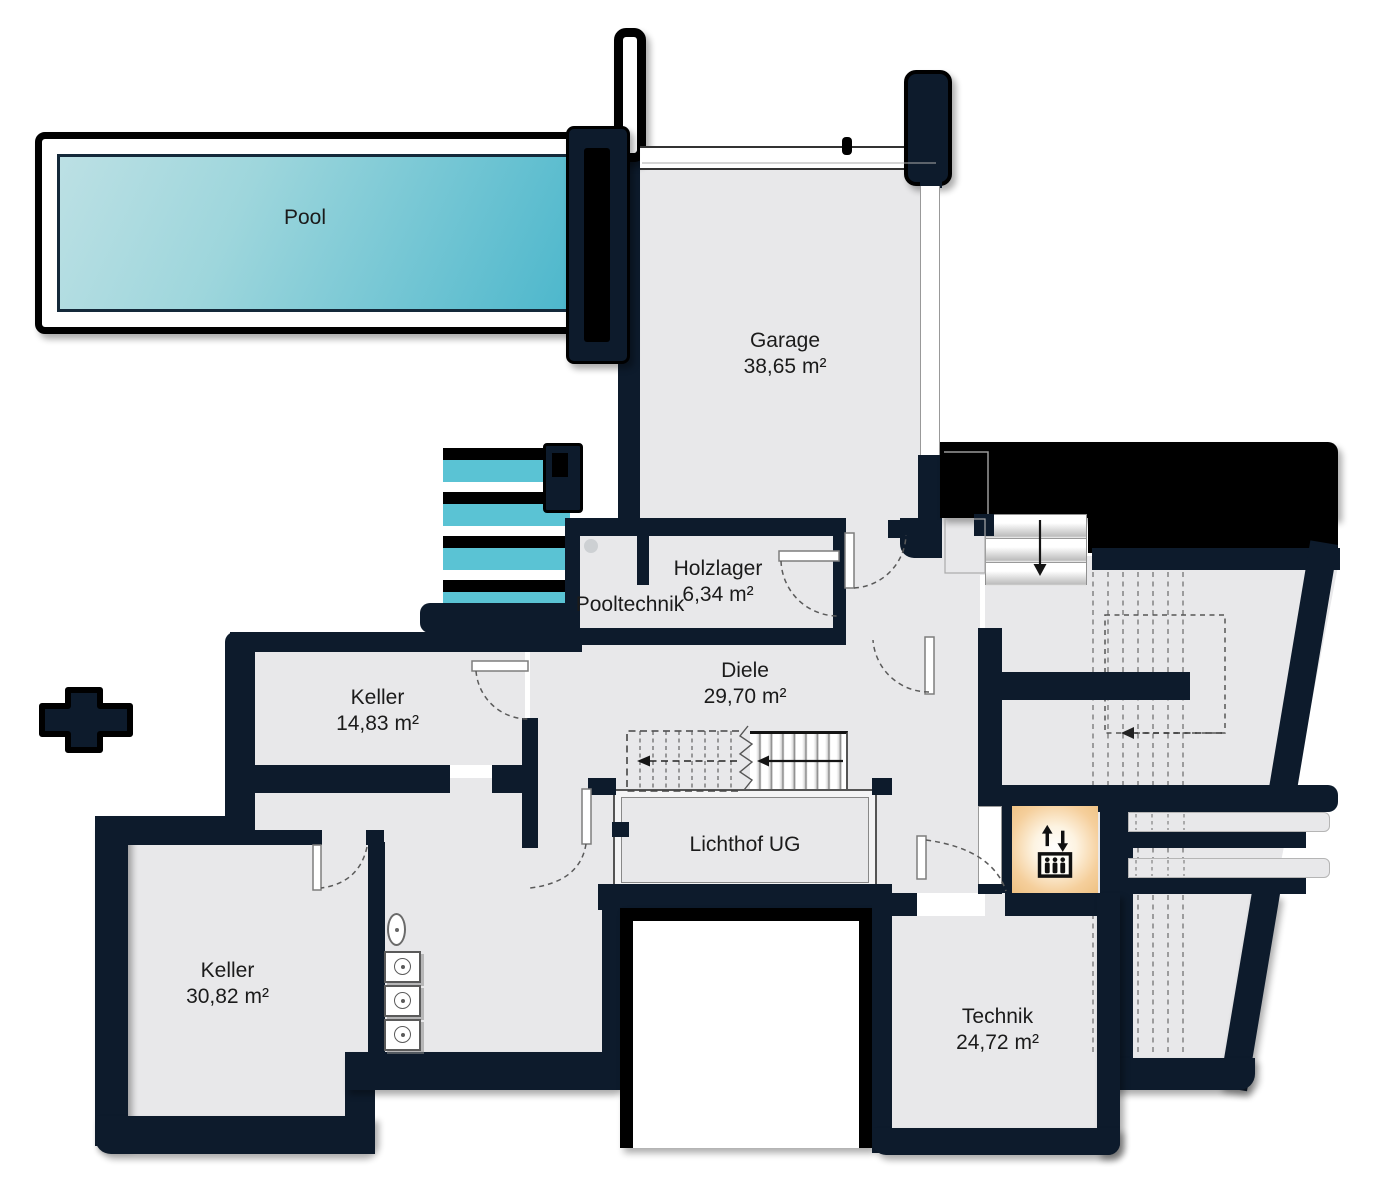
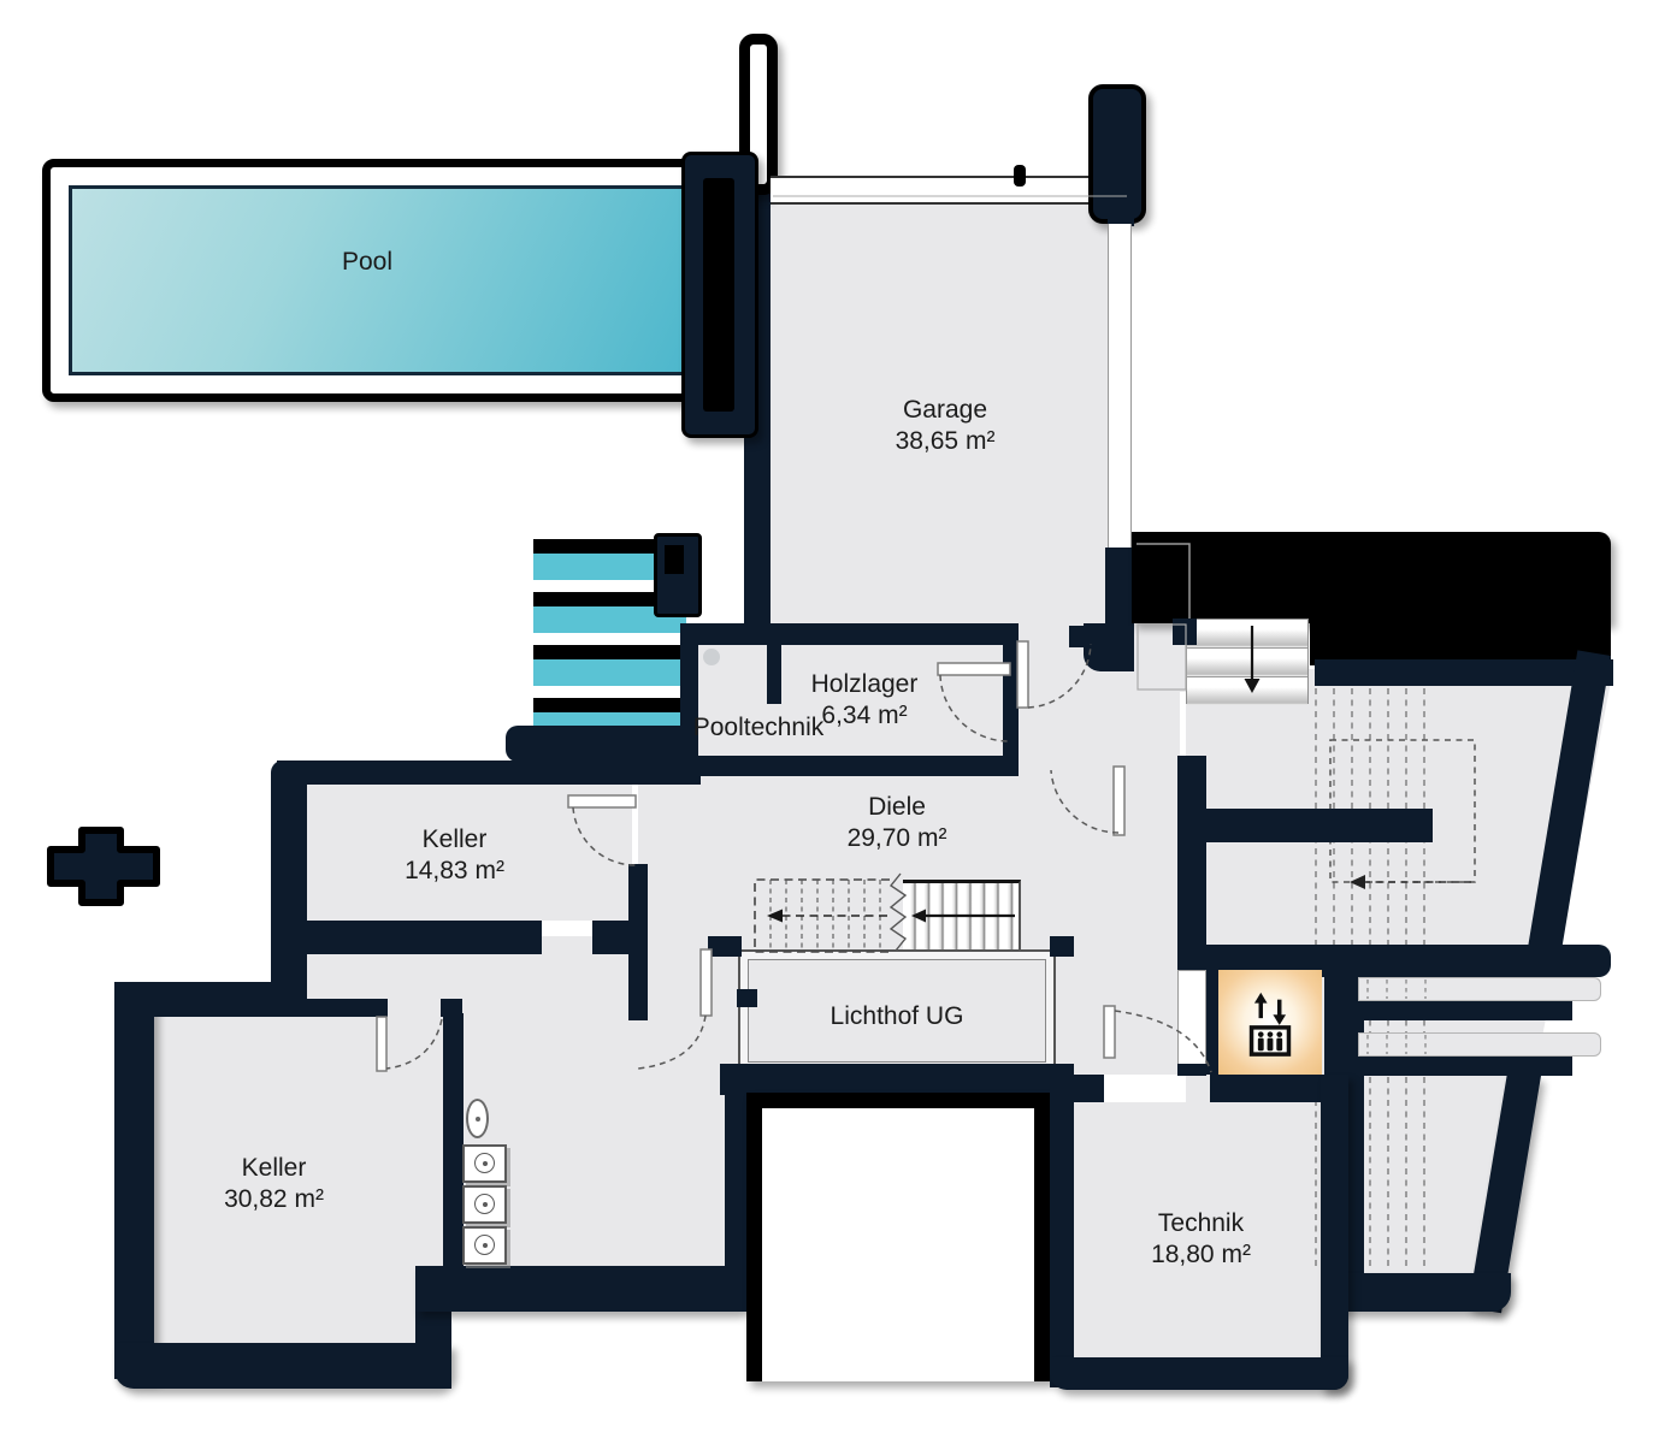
  Pool
  Garage
  38,65 m²
  Holzlager
  6,34 m²
  Pooltechnik
  Diele
  29,70 m²
  Keller
  14,83 m²
  Lichthof UG
  Keller
  30,82 m²
  Technik
- 24,72 m²
+ 18,80 m²
